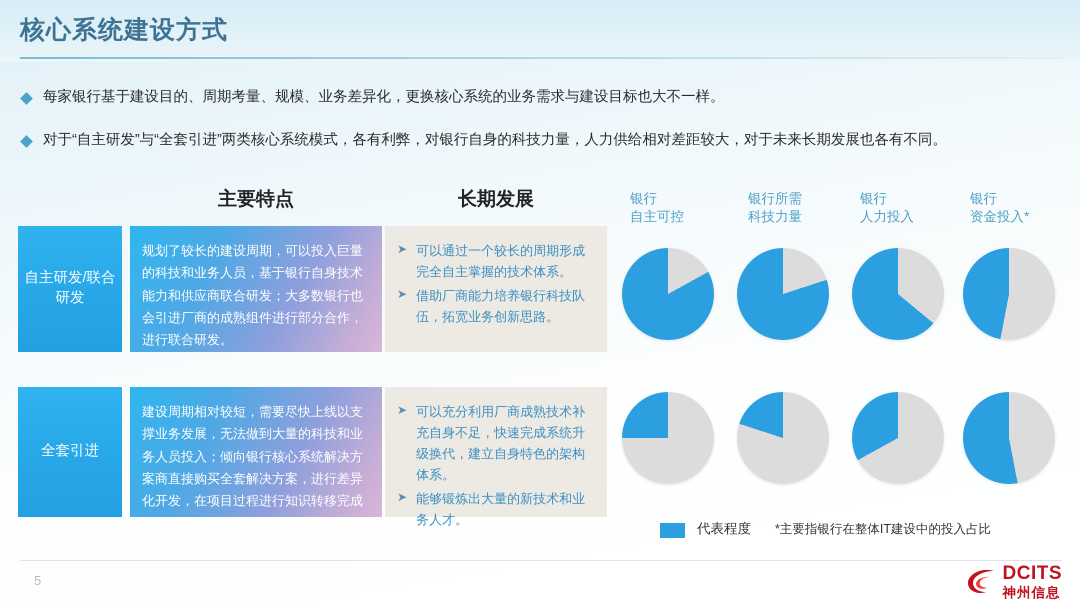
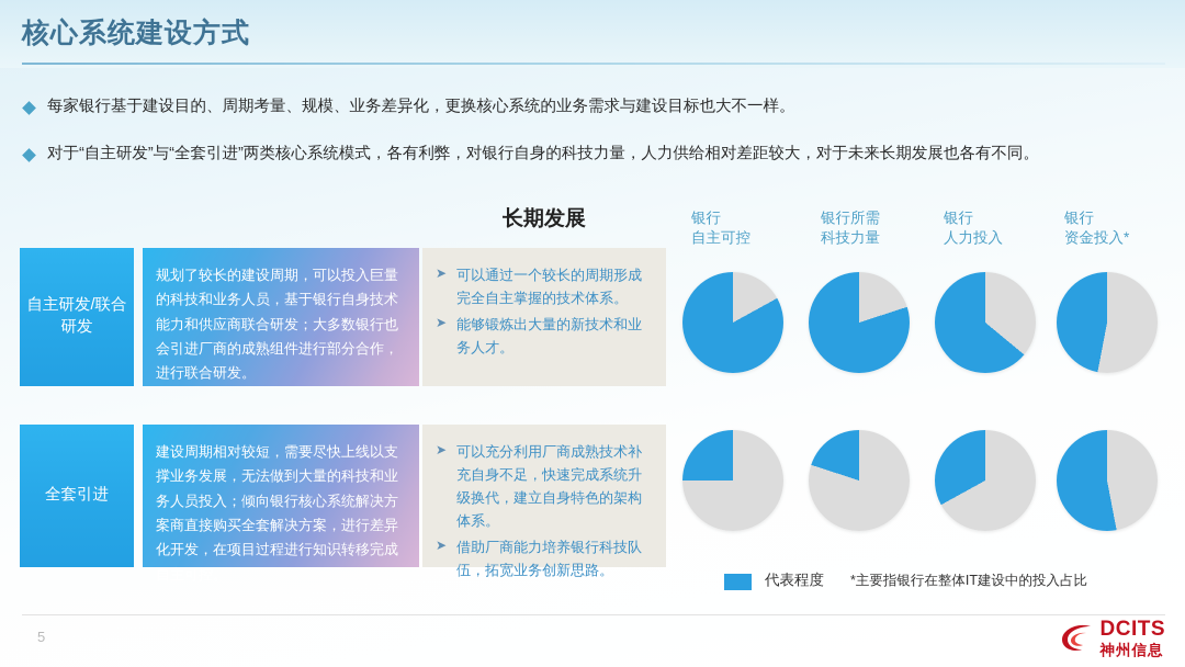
  核心系统建设方式
  每家银行基于建设目的、周期考量、规模、业务差异化，更换核心系统的业务需求与建设目标也大不一样。
  对于“自主研发”与“全套引进”两类核心系统模式，各有利弊，对银行自身的科技力量，人力供给相对差距较大，对于未来长期发展也各有不同。
- 主要特点
  长期发展
  银行
  自主可控
  银行所需
  科技力量
  银行
  人力投入
  银行
  资金投入*
  自主研发/联合研发
  规划了较长的建设周期，可以投入巨量的科技和业务人员，基于银行自身技术能力和供应商联合研发；大多数银行也会引进厂商的成熟组件进行部分合作，进行联合研发。
  ➤
  可以通过一个较长的周期形成完全自主掌握的技术体系。
  ➤
- 借助厂商能力培养银行科技队伍，拓宽业务创新思路。
+ 能够锻炼出大量的新技术和业务人才。
  全套引进
  建设周期相对较短，需要尽快上线以支撑业务发展，无法做到大量的科技和业务人员投入；倾向银行核心系统解决方案商直接购买全套解决方案，进行差异化开发，在项目过程进行知识转移完成自主可控。
  ➤
  可以充分利用厂商成熟技术补充自身不足，快速完成系统升级换代，建立自身特色的架构体系。
  ➤
- 能够锻炼出大量的新技术和业务人才。
+ 借助厂商能力培养银行科技队伍，拓宽业务创新思路。
  代表程度
  *主要指银行在整体IT建设中的投入占比
  5
  DCITS
  神州信息
